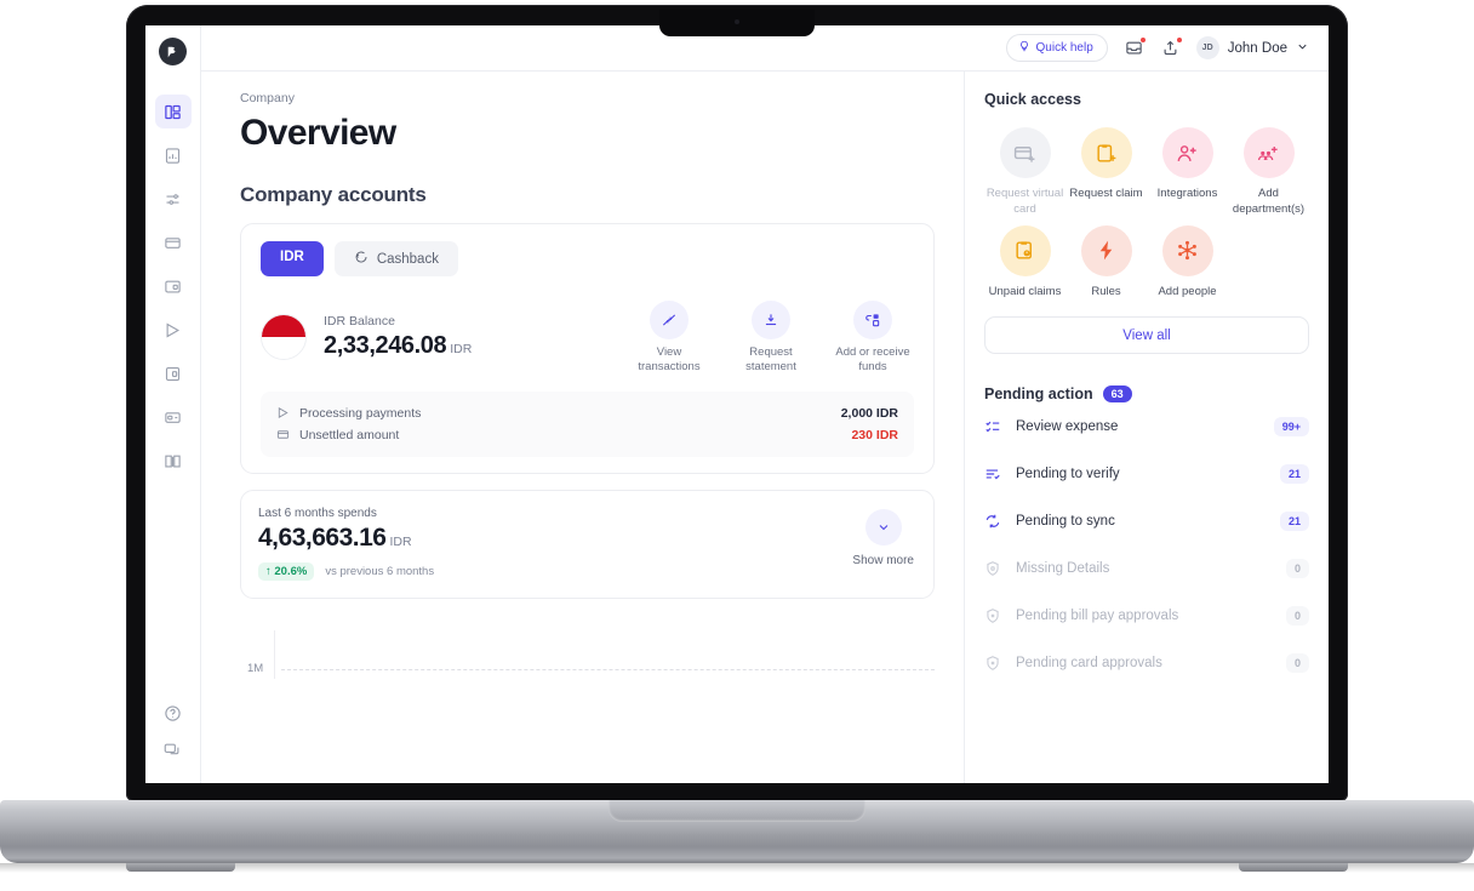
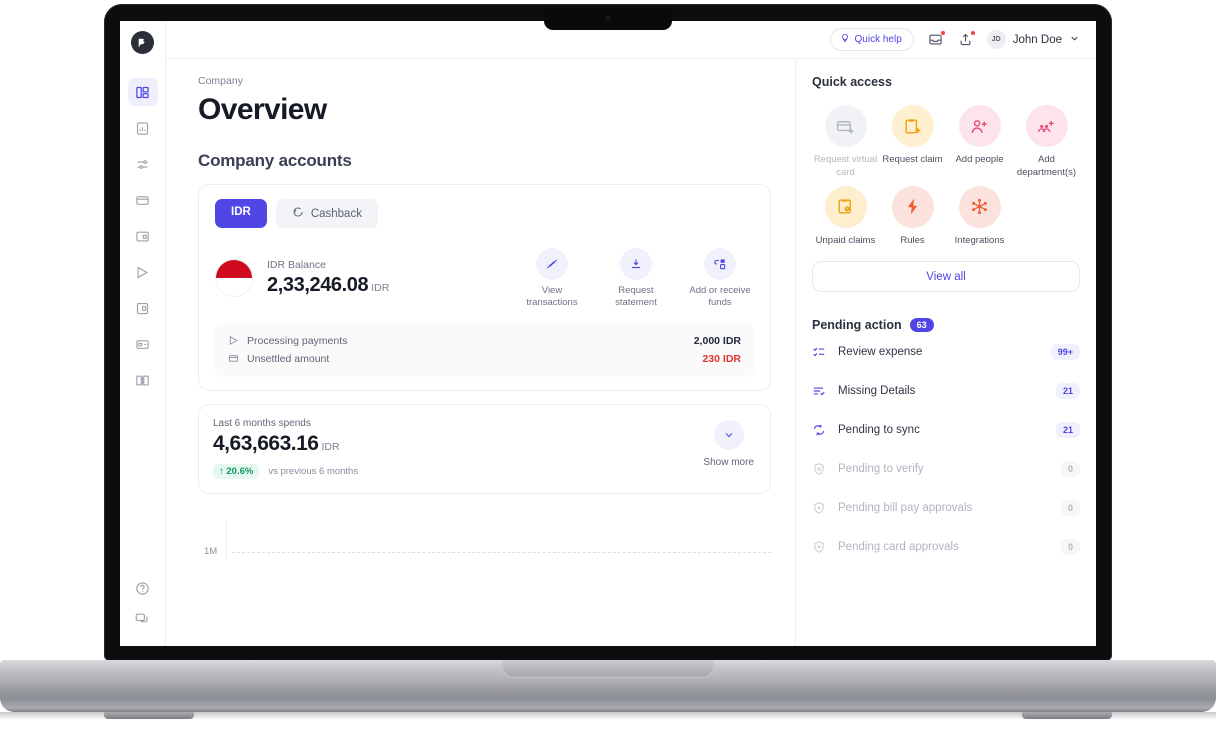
  Quick help
  John Doe
  Company
  Overview
  Company accounts
  IDR
  Cashback
  IDR Balance
  2,33,246.08 IDR
  View transactions
  Request statement
  Add or receive funds
  Processing payments
  2,000 IDR
  Unsettled amount
  230 IDR
  Last 6 months spends
  4,63,663.16 IDR
  ↑ 20.6%
  vs previous 6 months
  Show more
  1M
  Quick access
  Request virtual card
  Request claim
- Integrations
+ Add people
  Add department(s)
  Unpaid claims
  Rules
- Add people
+ Integrations
  View all
  Pending action
  63
  Review expense
  99+
- Pending to verify
+ Missing Details
  21
  Pending to sync
  21
- Missing Details
+ Pending to verify
  0
  Pending bill pay approvals
  0
  Pending card approvals
  0
